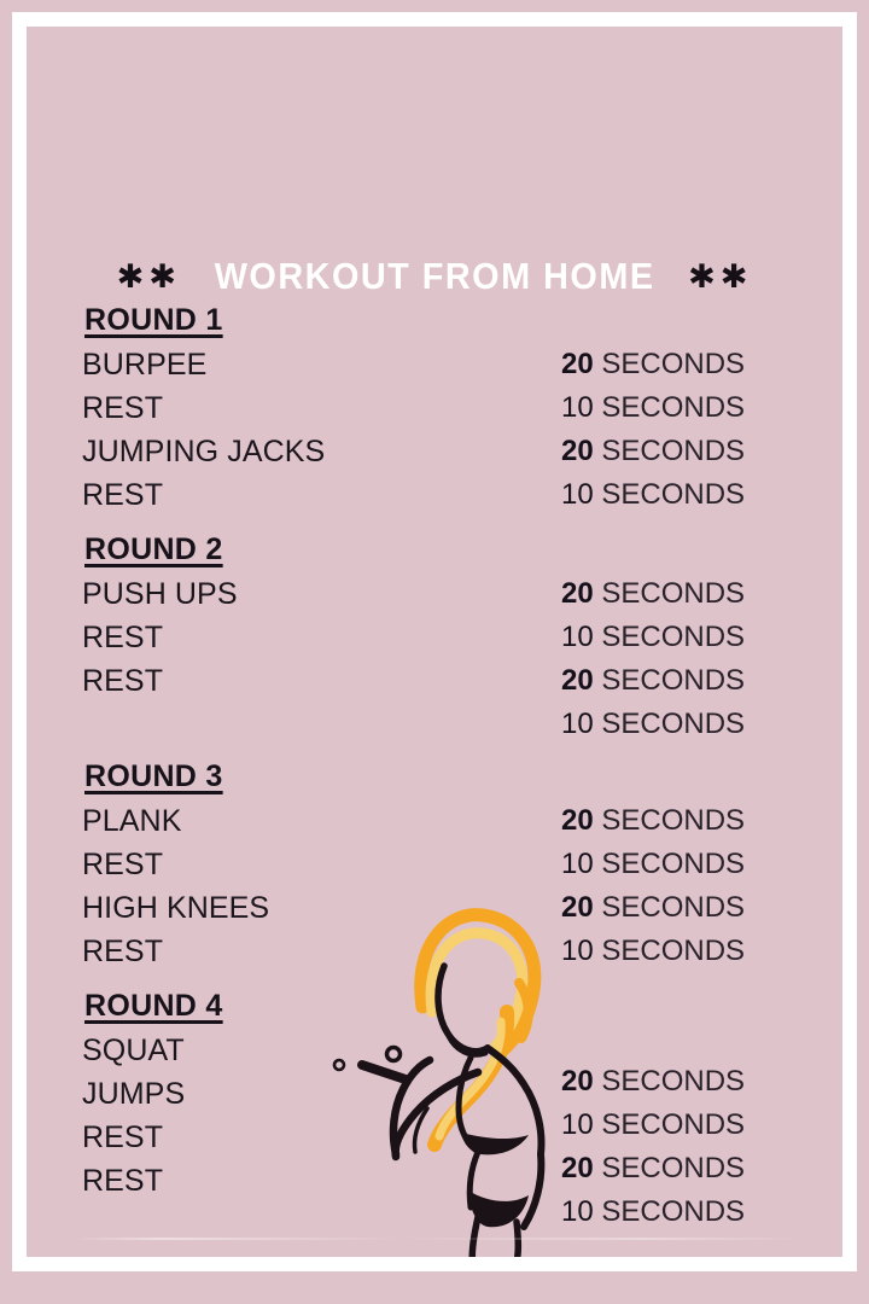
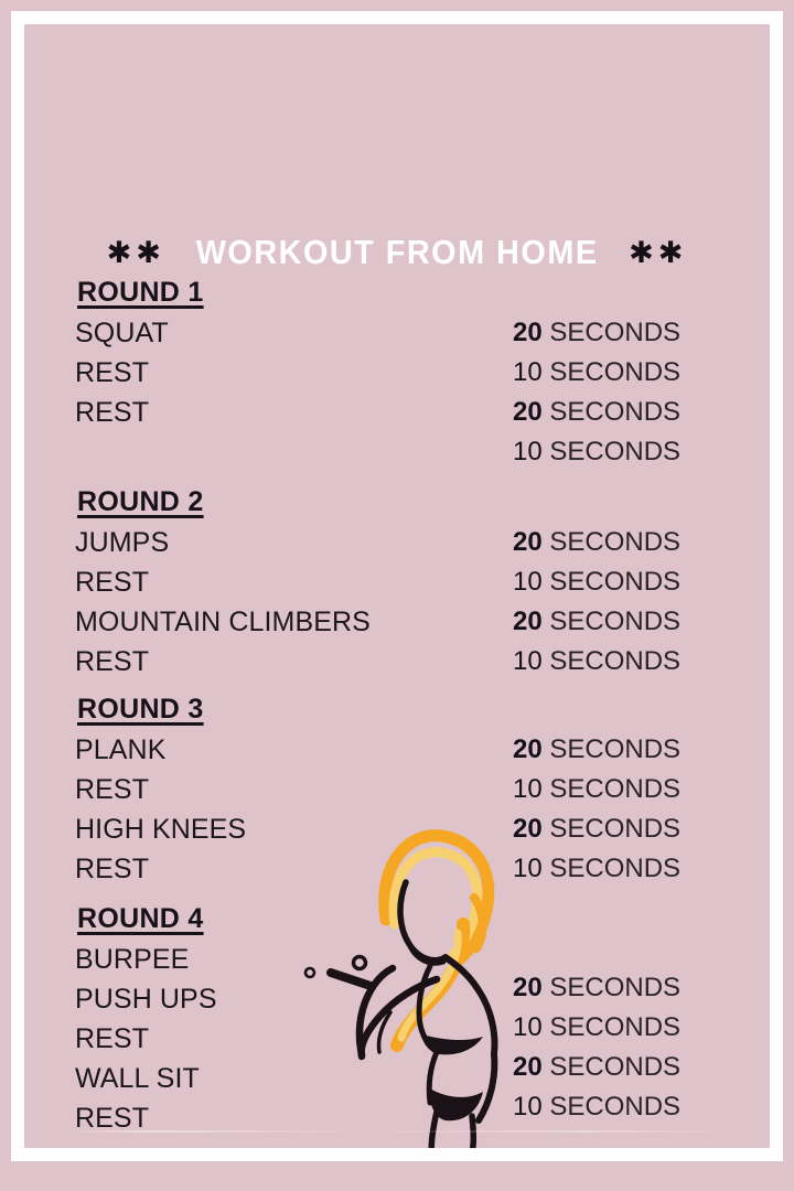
  ✱✱
  WORKOUT FROM HOME
  ✱✱
  ROUND 1
- BURPEE
+ SQUAT
  REST
- JUMPING JACKS
  REST
  20 SECONDS
  10 SECONDS
  20 SECONDS
  10 SECONDS
  ROUND 2
- PUSH UPS
+ JUMPS
  REST
+ MOUNTAIN CLIMBERS
  REST
  20 SECONDS
  10 SECONDS
  20 SECONDS
  10 SECONDS
  ROUND 3
  PLANK
  REST
  HIGH KNEES
  REST
  20 SECONDS
  10 SECONDS
  20 SECONDS
  10 SECONDS
  ROUND 4
- SQUAT
+ BURPEE
- JUMPS
+ PUSH UPS
  REST
+ WALL SIT
  REST
  20 SECONDS
  10 SECONDS
  20 SECONDS
  10 SECONDS
